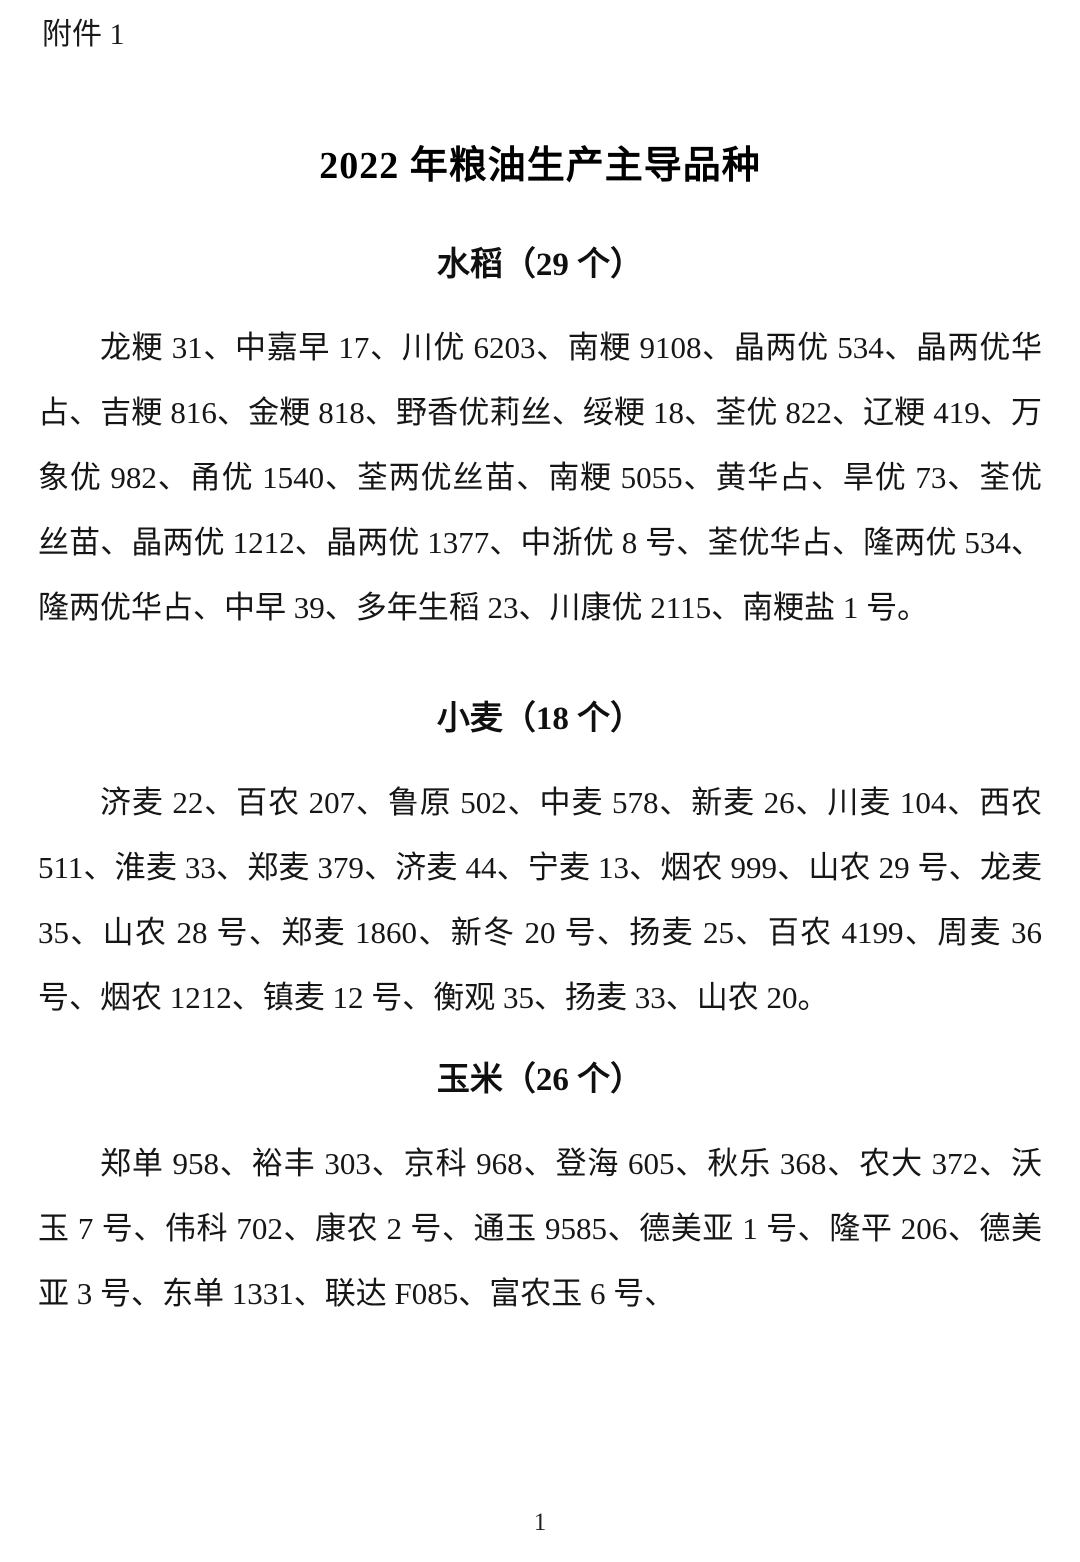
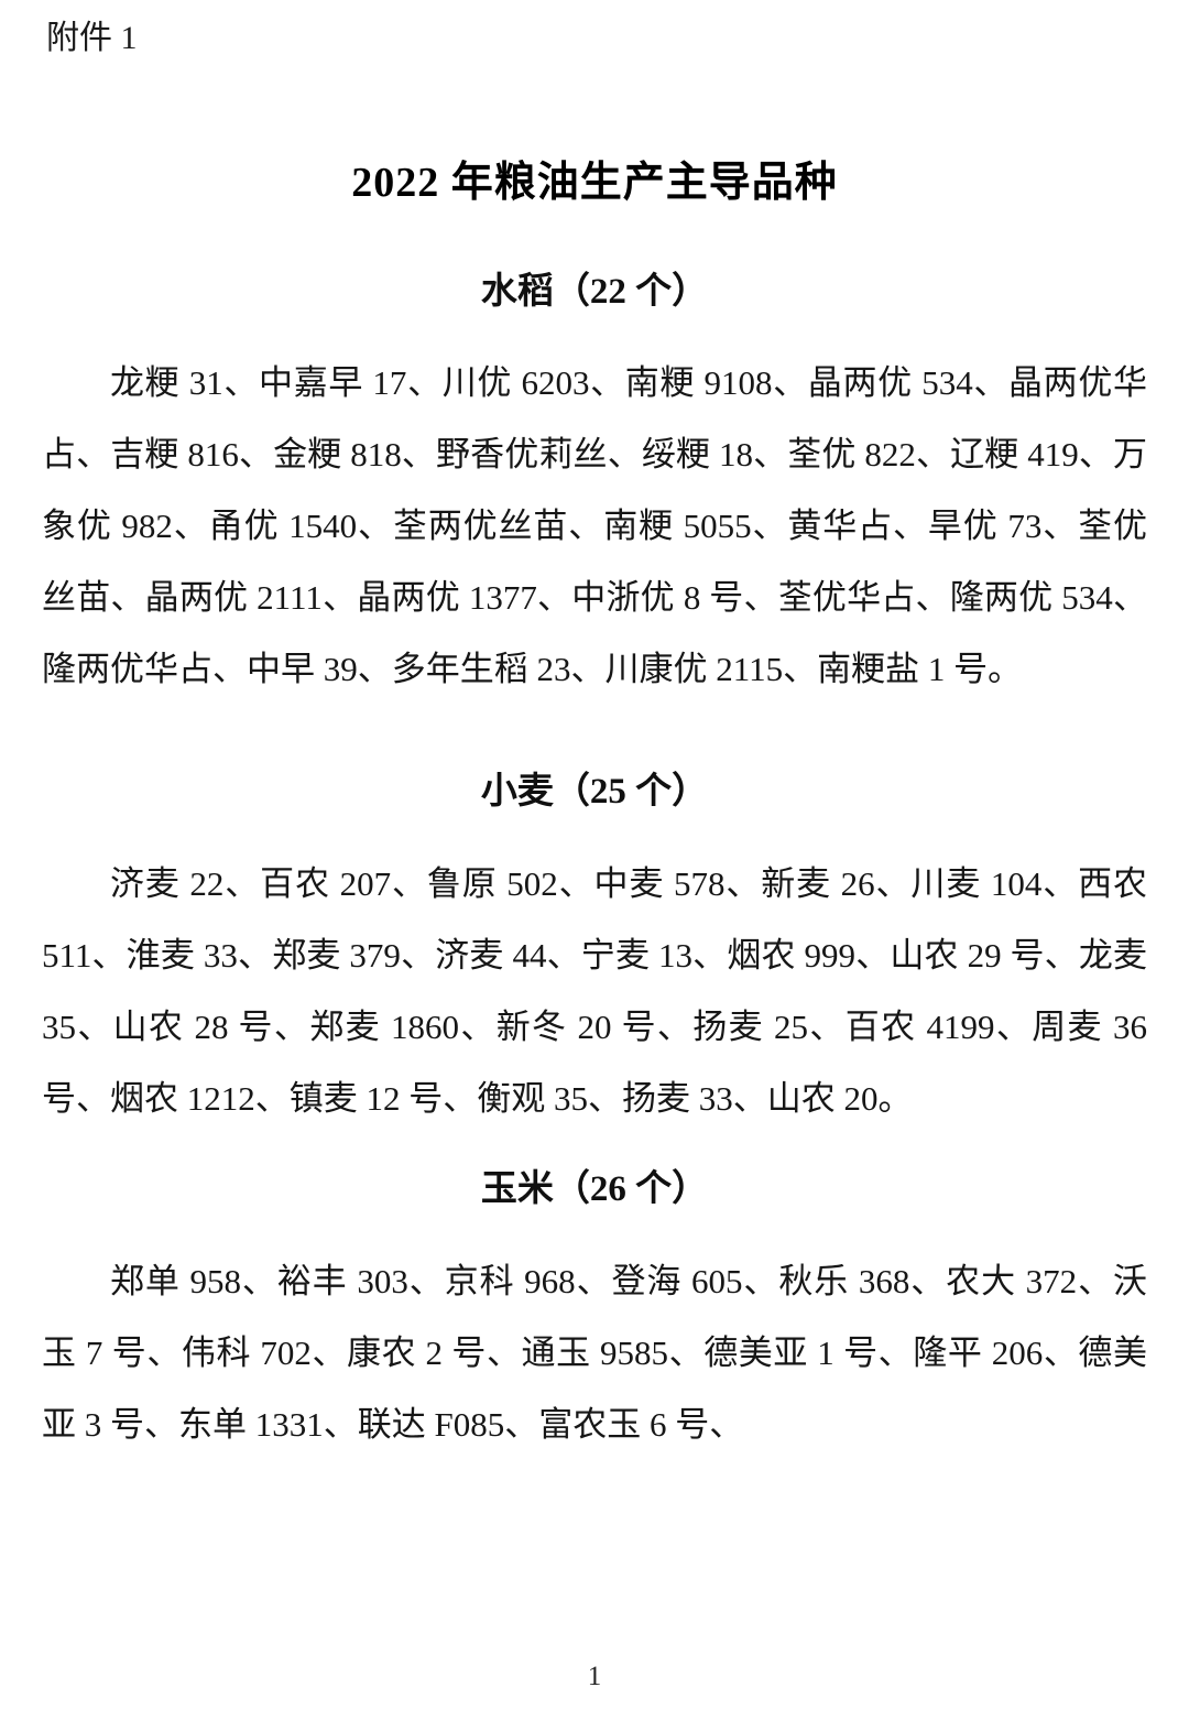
  附件 1
  2022 年粮油生产主导品种
- 水稻（29 个）
+ 水稻（22 个）
- 龙粳 31、中嘉早 17、川优 6203、南粳 9108、晶两优 534、晶两优华占、吉粳 816、金粳 818、野香优莉丝、绥粳 18、荃优 822、辽粳 419、万象优 982、甬优 1540、荃两优丝苗、南粳 5055、黄华占、旱优 73、荃优丝苗、晶两优 1212、晶两优 1377、中浙优 8 号、荃优华占、隆两优 534、隆两优华占、中早 39、多年生稻 23、川康优 2115、南粳盐 1 号。
+ 龙粳 31、中嘉早 17、川优 6203、南粳 9108、晶两优 534、晶两优华占、吉粳 816、金粳 818、野香优莉丝、绥粳 18、荃优 822、辽粳 419、万象优 982、甬优 1540、荃两优丝苗、南粳 5055、黄华占、旱优 73、荃优丝苗、晶两优 2111、晶两优 1377、中浙优 8 号、荃优华占、隆两优 534、隆两优华占、中早 39、多年生稻 23、川康优 2115、南粳盐 1 号。
- 小麦（18 个）
+ 小麦（25 个）
  济麦 22、百农 207、鲁原 502、中麦 578、新麦 26、川麦 104、西农 511、淮麦 33、郑麦 379、济麦 44、宁麦 13、烟农 999、山农 29 号、龙麦 35、山农 28 号、郑麦 1860、新冬 20 号、扬麦 25、百农 4199、周麦 36 号、烟农 1212、镇麦 12 号、衡观 35、扬麦 33、山农 20。
  玉米（26 个）
  郑单 958、裕丰 303、京科 968、登海 605、秋乐 368、农大 372、沃玉 7 号、伟科 702、康农 2 号、通玉 9585、德美亚 1 号、隆平 206、德美亚 3 号、东单 1331、联达 F085、富农玉 6 号、
  1
